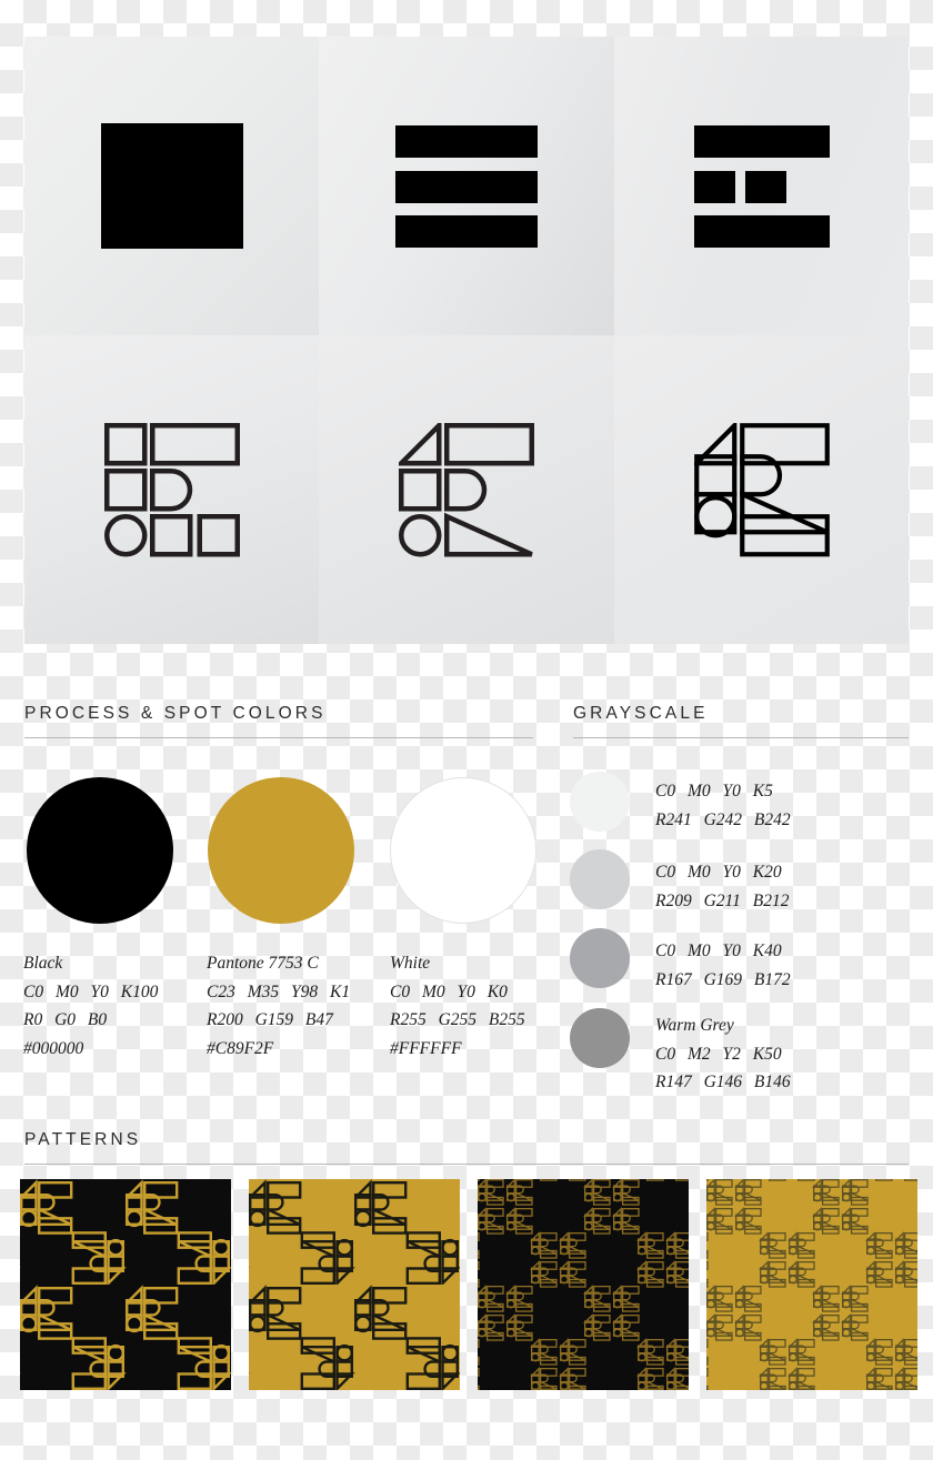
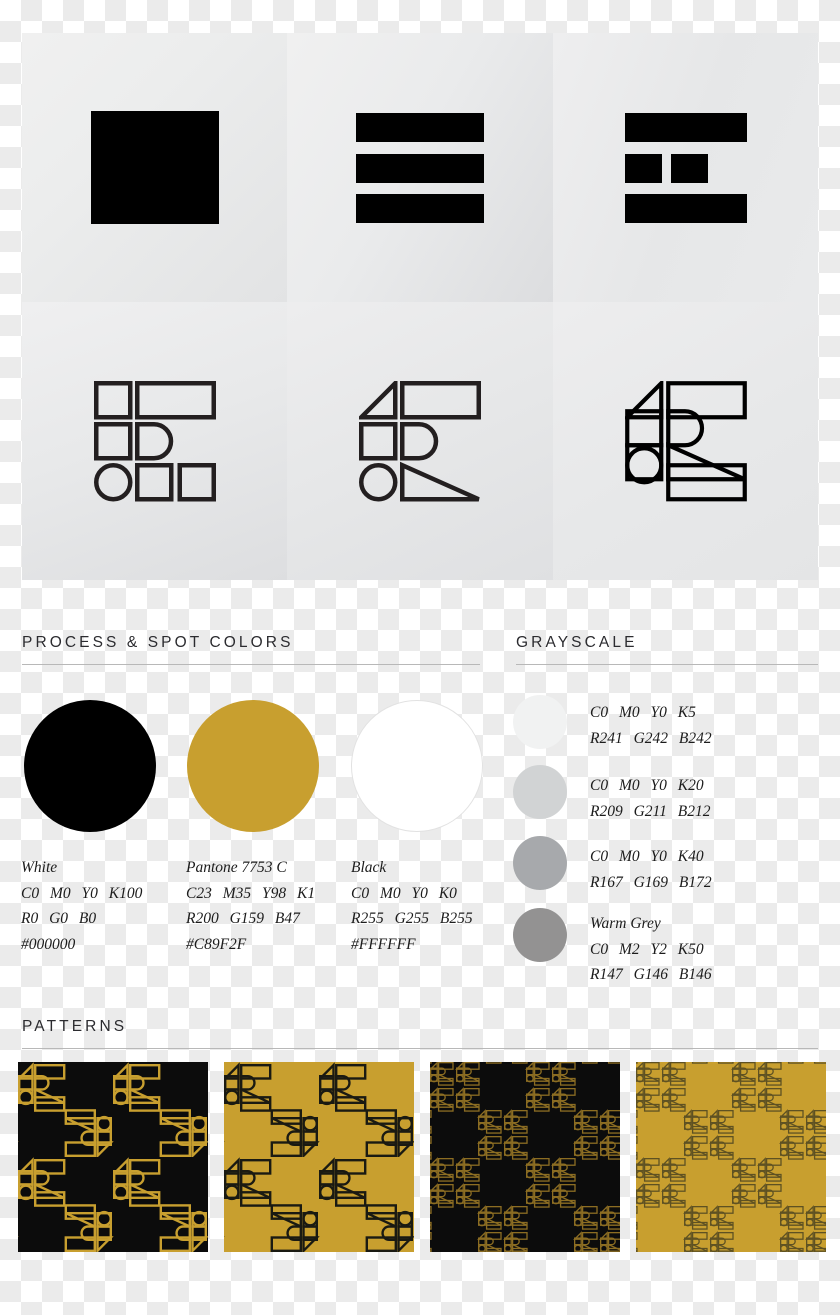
  PROCESS & SPOT COLORS
- Black
+ White
  C0 M0 Y0 K100
  R0 G0 B0
  #000000
  Pantone 7753 C
  C23 M35 Y98 K1
  R200 G159 B47
  #C89F2F
- White
+ Black
  C0 M0 Y0 K0
  R255 G255 B255
  #FFFFFF
  GRAYSCALE
  C0 M0 Y0 K5
  R241 G242 B242
  C0 M0 Y0 K20
  R209 G211 B212
  C0 M0 Y0 K40
  R167 G169 B172
  Warm Grey
  C0 M2 Y2 K50
  R147 G146 B146
  PATTERNS
